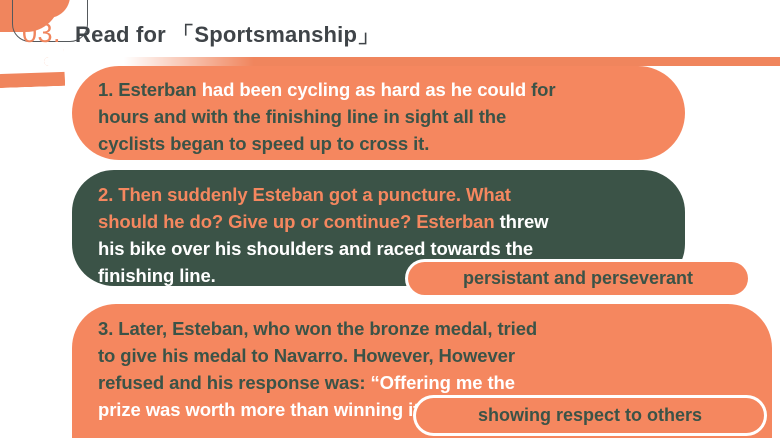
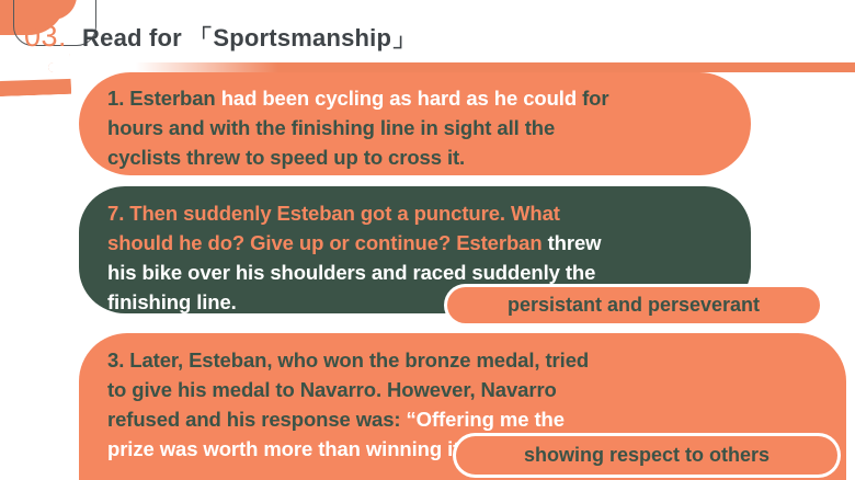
  03.
  Read for 「Sportsmanship」
  1. Esterban had been cycling as hard as he could for
  hours and with the finishing line in sight all the
- cyclists began to speed up to cross it.
+ cyclists threw to speed up to cross it.
- 2. Then suddenly Esteban got a puncture. What
+ 7. Then suddenly Esteban got a puncture. What
  should he do? Give up or continue? Esterban threw
- his bike over his shoulders and raced towards the
+ his bike over his shoulders and raced suddenly the
  finishing line.
  3. Later, Esteban, who won the bronze medal, tried
- to give his medal to Navarro. However, However
+ to give his medal to Navarro. However, Navarro
  refused and his response was: “Offering me the
  prize was worth more than winning i
  persistant and perseverant
  showing respect to others
